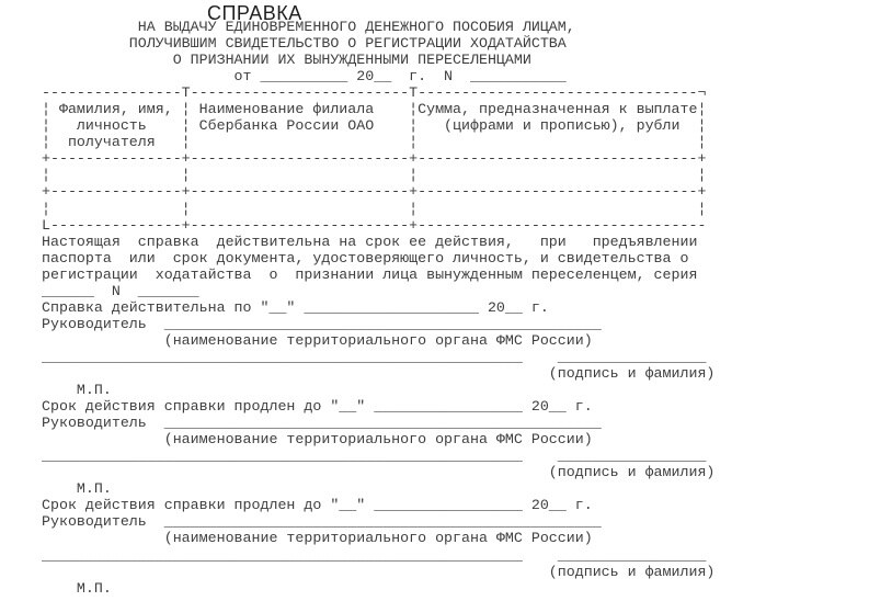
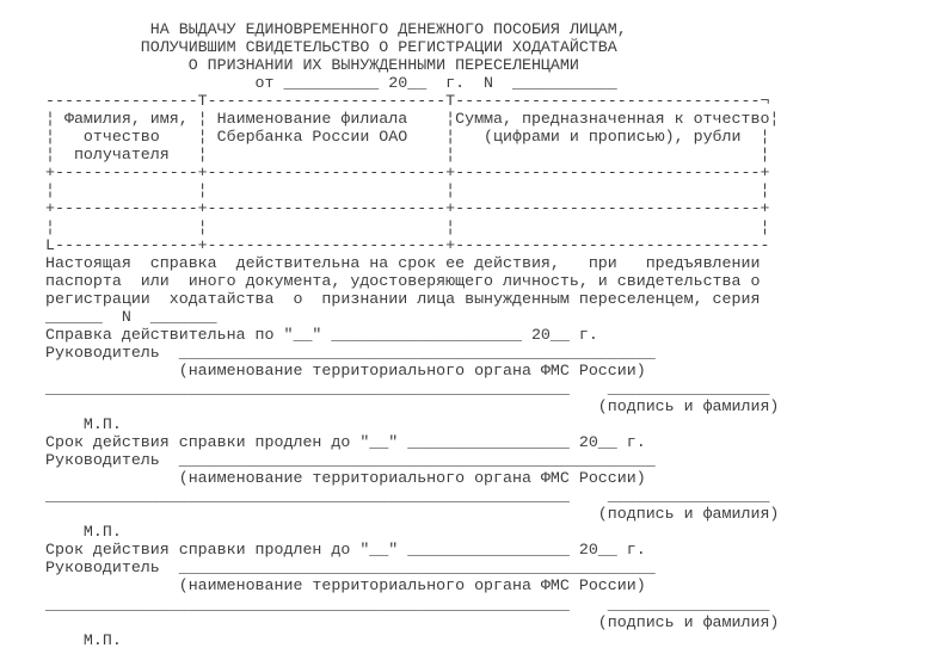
- СПРАВКА
  НА ВЫДАЧУ ЕДИНОВРЕМЕННОГО ДЕНЕЖНОГО ПОСОБИЯ ЛИЦАМ,
  ПОЛУЧИВШИМ СВИДЕТЕЛЬСТВО О РЕГИСТРАЦИИ ХОДАТАЙСТВА
  О ПРИЗНАНИИ ИХ ВЫНУЖДЕННЫМИ ПЕРЕСЕЛЕНЦАМИ
  от __________ 20__ г. N ___________
  ----------------T-------------------------T--------------------------------¬
- ¦ Фамилия, имя, ¦ Наименование филиала ¦Сумма, предназначенная к выплате¦
+ ¦ Фамилия, имя, ¦ Наименование филиала ¦Сумма, предназначенная к отчество¦
- ¦ личность ¦ Сбербанка России ОАО ¦ (цифрами и прописью), рубли ¦
+ ¦ отчество ¦ Сбербанка России ОАО ¦ (цифрами и прописью), рубли ¦
  ¦ получателя ¦ ¦ ¦
  +---------------+-------------------------+--------------------------------+
  ¦ ¦ ¦ ¦
  +---------------+-------------------------+--------------------------------+
  ¦ ¦ ¦ ¦
  L---------------+-------------------------+---------------------------------
  Настоящая справка действительна на срок ее действия, при предъявлении
- паспорта или срок документа, удостоверяющего личность, и свидетельства о
+ паспорта или иного документа, удостоверяющего личность, и свидетельства о
  регистрации ходатайства о признании лица вынужденным переселенцем, серия
  ______ N _______
  Справка действительна по "__" ____________________ 20__ г.
  Руководитель __________________________________________________
  (наименование территориального органа ФМС России)
  _______________________________________________________ _________________
  (подпись и фамилия)
  М.П.
  Срок действия справки продлен до "__" _________________ 20__ г.
  Руководитель __________________________________________________
  (наименование территориального органа ФМС России)
  _______________________________________________________ _________________
  (подпись и фамилия)
  М.П.
  Срок действия справки продлен до "__" _________________ 20__ г.
  Руководитель __________________________________________________
  (наименование территориального органа ФМС России)
  _______________________________________________________ _________________
  (подпись и фамилия)
  М.П.
